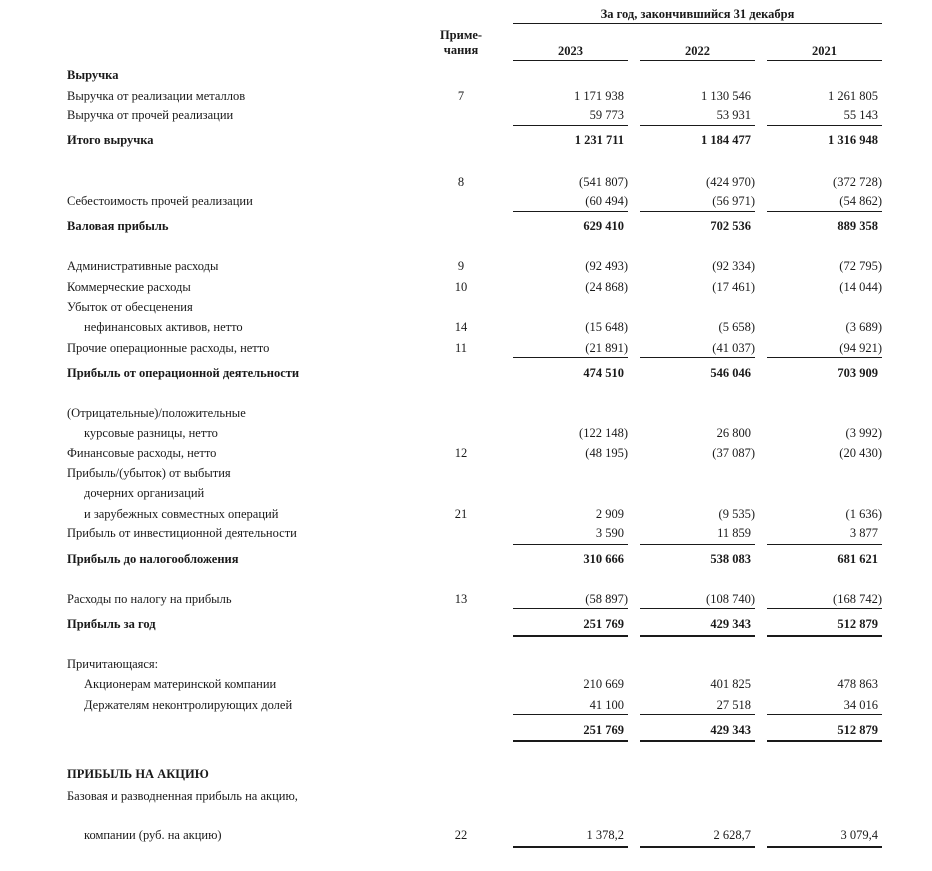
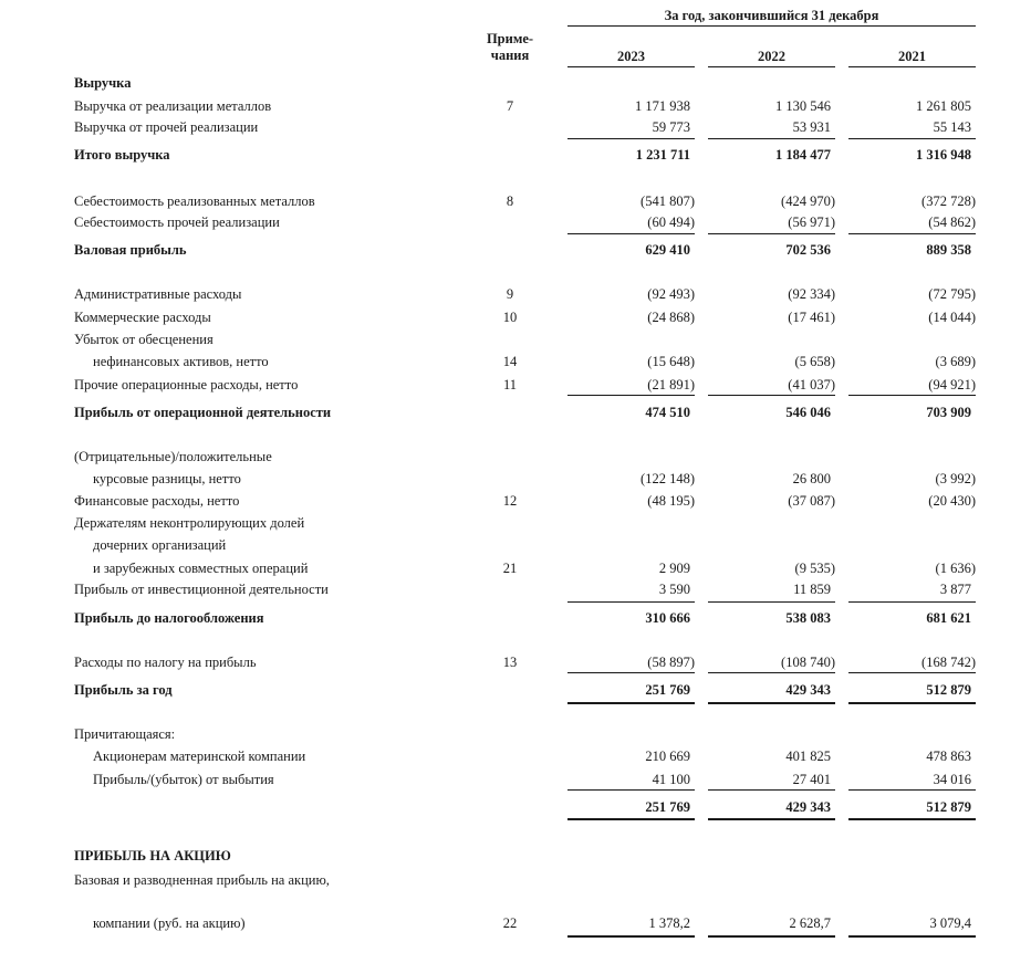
  За год, закончившийся 31 декабря
  Приме-
  чания
  2023
  2022
  2021
  Выручка
  Выручка от реализации металлов
  7
  1 171 938
  1 130 546
  1 261 805
  Выручка от прочей реализации
  59 773
  53 931
  55 143
  Итого выручка
  1 231 711
  1 184 477
  1 316 948
+ Себестоимость реализованных металлов
  8
  (541 807)
  (424 970)
  (372 728)
  Себестоимость прочей реализации
  (60 494)
  (56 971)
  (54 862)
  Валовая прибыль
  629 410
  702 536
  889 358
  Административные расходы
  9
  (92 493)
  (92 334)
  (72 795)
  Коммерческие расходы
  10
  (24 868)
  (17 461)
  (14 044)
  Убыток от обесценения
  нефинансовых активов, нетто
  14
  (15 648)
  (5 658)
  (3 689)
  Прочие операционные расходы, нетто
  11
  (21 891)
  (41 037)
  (94 921)
  Прибыль от операционной деятельности
  474 510
  546 046
  703 909
  (Отрицательные)/положительные
  курсовые разницы, нетто
  (122 148)
  26 800
  (3 992)
  Финансовые расходы, нетто
  12
  (48 195)
  (37 087)
  (20 430)
- Прибыль/(убыток) от выбытия
+ Держателям неконтролирующих долей
  дочерних организаций
  и зарубежных совместных операций
  21
  2 909
  (9 535)
  (1 636)
  Прибыль от инвестиционной деятельности
  3 590
  11 859
  3 877
  Прибыль до налогообложения
  310 666
  538 083
  681 621
  Расходы по налогу на прибыль
  13
  (58 897)
  (108 740)
  (168 742)
  Прибыль за год
  251 769
  429 343
  512 879
  Причитающаяся:
  Акционерам материнской компании
  210 669
  401 825
  478 863
- Держателям неконтролирующих долей
+ Прибыль/(убыток) от выбытия
  41 100
- 27 518
+ 27 401
  34 016
  251 769
  429 343
  512 879
  ПРИБЫЛЬ НА АКЦИЮ
  Базовая и разводненная прибыль на акцию,
  компании (руб. на акцию)
  22
  1 378,2
  2 628,7
  3 079,4
